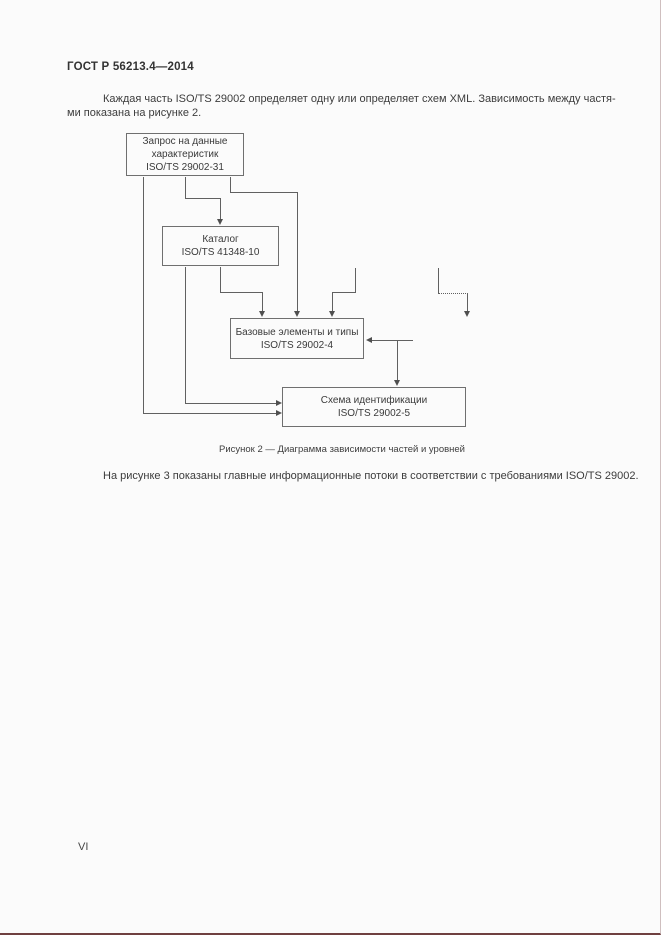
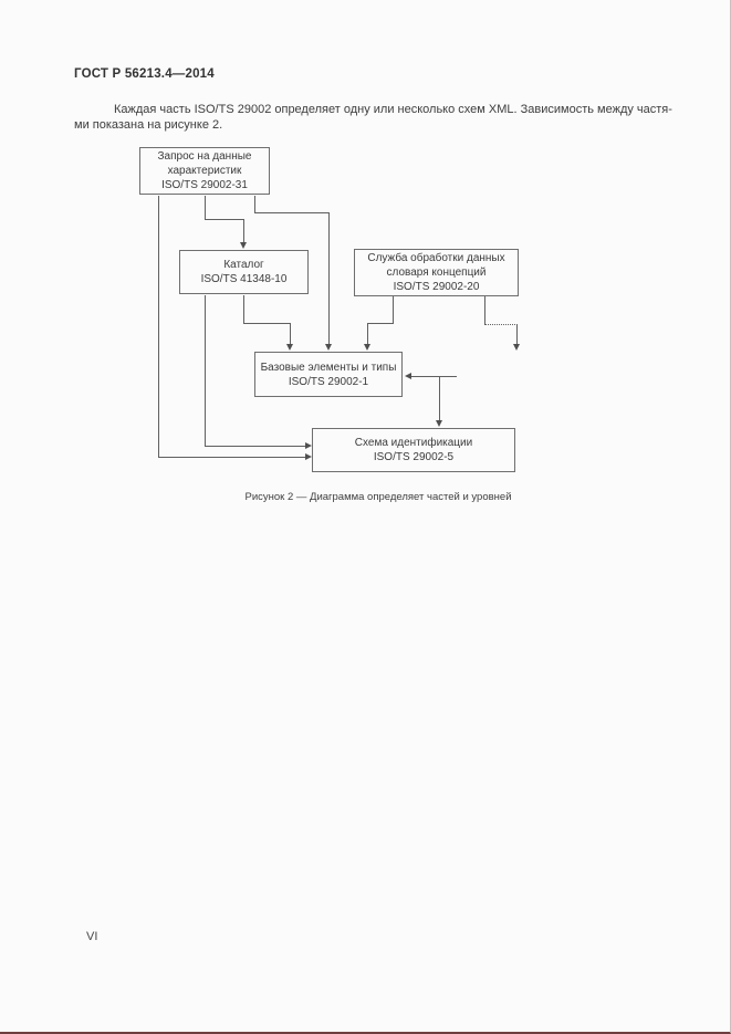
  ГОСТ Р 56213.4—2014
- Каждая часть ISO/TS 29002 определяет одну или определяет схем XML. Зависимость между частя-
+ Каждая часть ISO/TS 29002 определяет одну или несколько схем XML. Зависимость между частя-
  ми показана на рисунке 2.
  Запрос на данные
  характеристик
  ISO/TS 29002-31
  Каталог
  ISO/TS 41348-10
+ Служба обработки данных
+ словаря концепций
+ ISO/TS 29002-20
  Базовые элементы и типы
- ISO/TS 29002-4
+ ISO/TS 29002-1
  Схема идентификации
  ISO/TS 29002-5
- Рисунок 2 — Диаграмма зависимости частей и уровней
+ Рисунок 2 — Диаграмма определяет частей и уровней
- На рисунке 3 показаны главные информационные потоки в соответствии с требованиями ISO/TS 29002.
  VI
